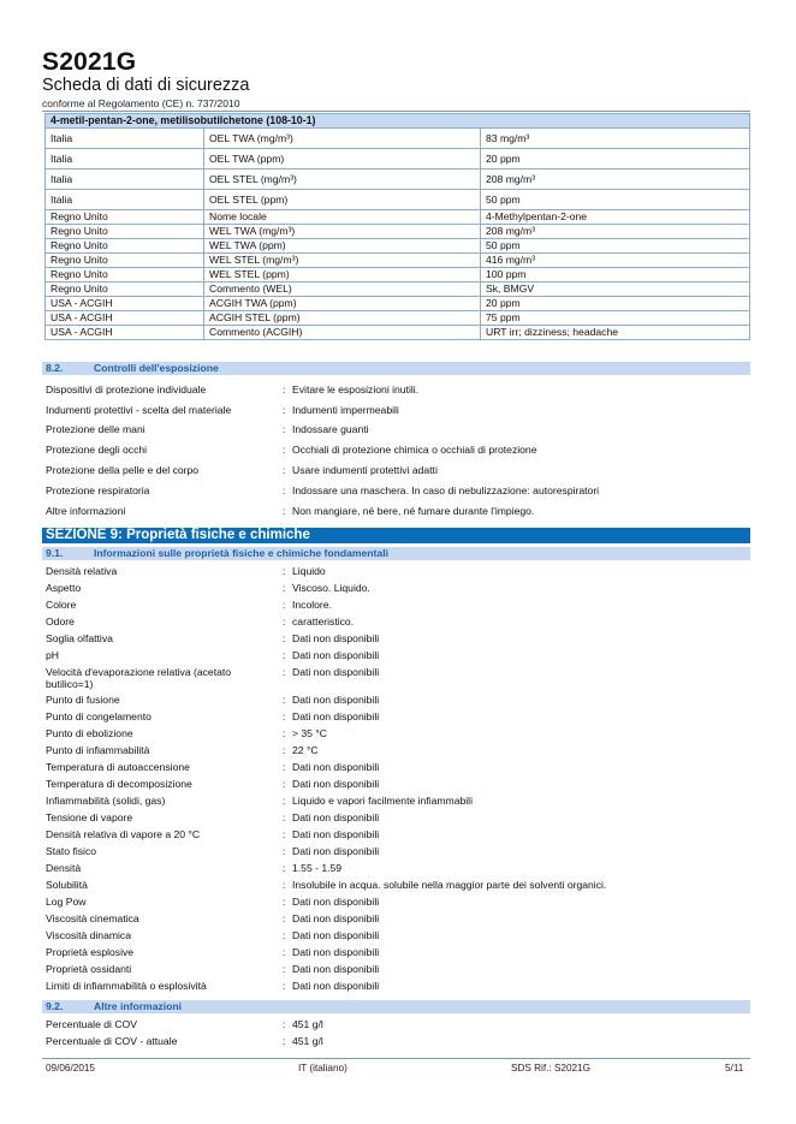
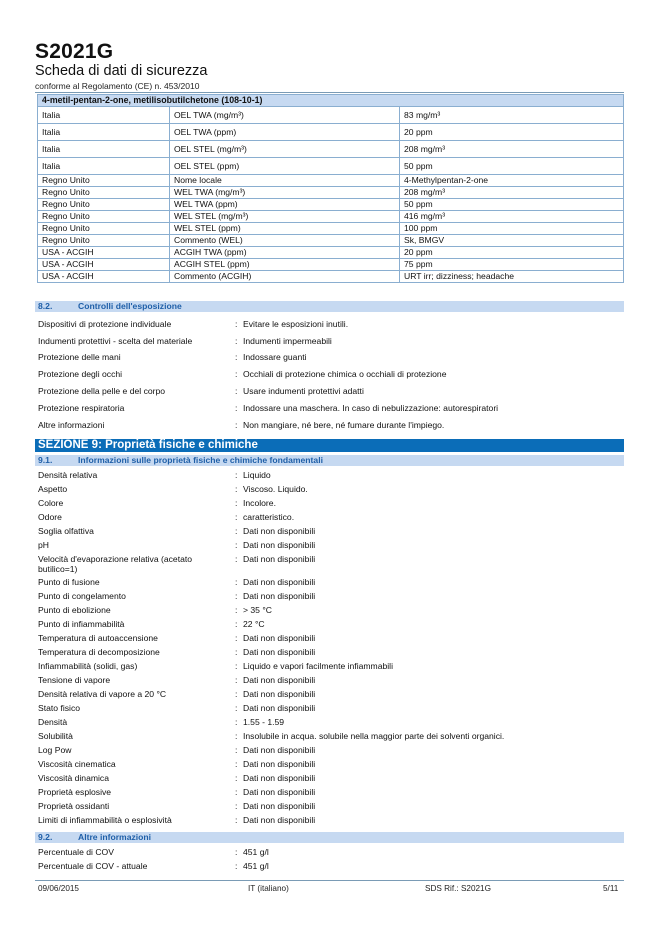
  S2021G
  Scheda di dati di sicurezza
- conforme al Regolamento (CE) n. 737/2010
+ conforme al Regolamento (CE) n. 453/2010
  4-metil-pentan-2-one, metilisobutilchetone (108-10-1)
  Italia	OEL TWA (mg/m³)	83 mg/m³
  Italia	OEL TWA (ppm)	20 ppm
  Italia	OEL STEL (mg/m³)	208 mg/m³
  Italia	OEL STEL (ppm)	50 ppm
  Regno Unito	Nome locale	4-Methylpentan-2-one
  Regno Unito	WEL TWA (mg/m³)	208 mg/m³
  Regno Unito	WEL TWA (ppm)	50 ppm
  Regno Unito	WEL STEL (mg/m³)	416 mg/m³
  Regno Unito	WEL STEL (ppm)	100 ppm
  Regno Unito	Commento (WEL)	Sk, BMGV
  USA - ACGIH	ACGIH TWA (ppm)	20 ppm
  USA - ACGIH	ACGIH STEL (ppm)	75 ppm
  USA - ACGIH	Commento (ACGIH)	URT irr; dizziness; headache
  8.2.
  Controlli dell'esposizione
  Dispositivi di protezione individuale
  :
  Evitare le esposizioni inutili.
  Indumenti protettivi - scelta del materiale
  :
  Indumenti impermeabili
  Protezione delle mani
  :
  Indossare guanti
  Protezione degli occhi
  :
  Occhiali di protezione chimica o occhiali di protezione
  Protezione della pelle e del corpo
  :
  Usare indumenti protettivi adatti
  Protezione respiratoria
  :
  Indossare una maschera. In caso di nebulizzazione: autorespiratori
  Altre informazioni
  :
  Non mangiare, né bere, né fumare durante l'impiego.
  SEZIONE 9: Proprietà fisiche e chimiche
  9.1.
  Informazioni sulle proprietà fisiche e chimiche fondamentali
  Densità relativa
  :
  Liquido
  Aspetto
  :
  Viscoso. Liquido.
  Colore
  :
  Incolore.
  Odore
  :
  caratteristico.
  Soglia olfattiva
  :
  Dati non disponibili
  pH
  :
  Dati non disponibili
  Velocità d'evaporazione relativa (acetato butilico=1)
  :
  Dati non disponibili
  Punto di fusione
  :
  Dati non disponibili
  Punto di congelamento
  :
  Dati non disponibili
  Punto di ebolizione
  :
  > 35 °C
  Punto di infiammabilità
  :
  22 °C
  Temperatura di autoaccensione
  :
  Dati non disponibili
  Temperatura di decomposizione
  :
  Dati non disponibili
  Infiammabilità (solidi, gas)
  :
  Liquido e vapori facilmente infiammabili
  Tensione di vapore
  :
  Dati non disponibili
  Densità relativa di vapore a 20 °C
  :
  Dati non disponibili
  Stato fisico
  :
  Dati non disponibili
  Densità
  :
  1.55 - 1.59
  Solubilità
  :
  Insolubile in acqua. solubile nella maggior parte dei solventi organici.
  Log Pow
  :
  Dati non disponibili
  Viscosità cinematica
  :
  Dati non disponibili
  Viscosità dinamica
  :
  Dati non disponibili
  Proprietà esplosive
  :
  Dati non disponibili
  Proprietà ossidanti
  :
  Dati non disponibili
  Limiti di infiammabilità o esplosività
  :
  Dati non disponibili
  9.2.
  Altre informazioni
  Percentuale di COV
  :
  451 g/l
  Percentuale di COV - attuale
  :
  451 g/l
  09/06/2015
  IT (italiano)
  SDS Rif.: S2021G
  5/11
